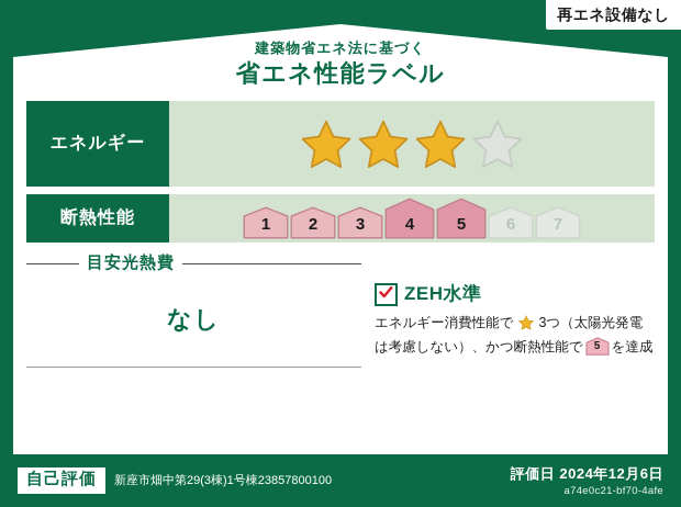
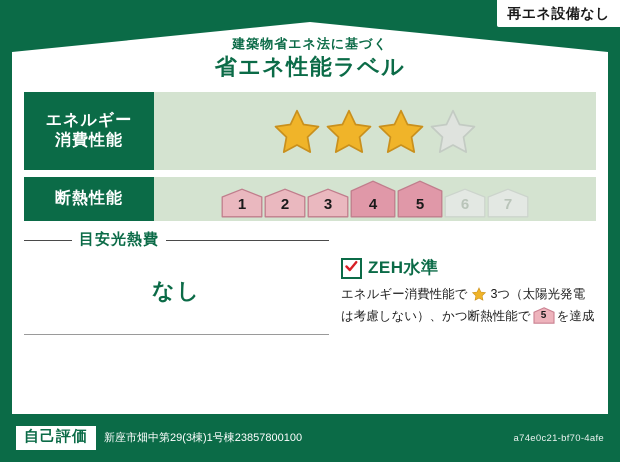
  再エネ設備なし
  建築物省エネ法に基づく
  省エネ性能ラベル
  エネルギー
+ 消費性能
  断熱性能
  1
  2
  3
  4
  5
  6
  7
  目安光熱費
  なし
  ZEH水準
  エネルギー消費性能で 3つ（太陽光発電
  は考慮しない）、かつ断熱性能で
  5
  を達成
  自己評価
  新座市畑中第29(3棟)1号棟23857800100
- 評価日 2024年12月6日
  a74e0c21-bf70-4afe
